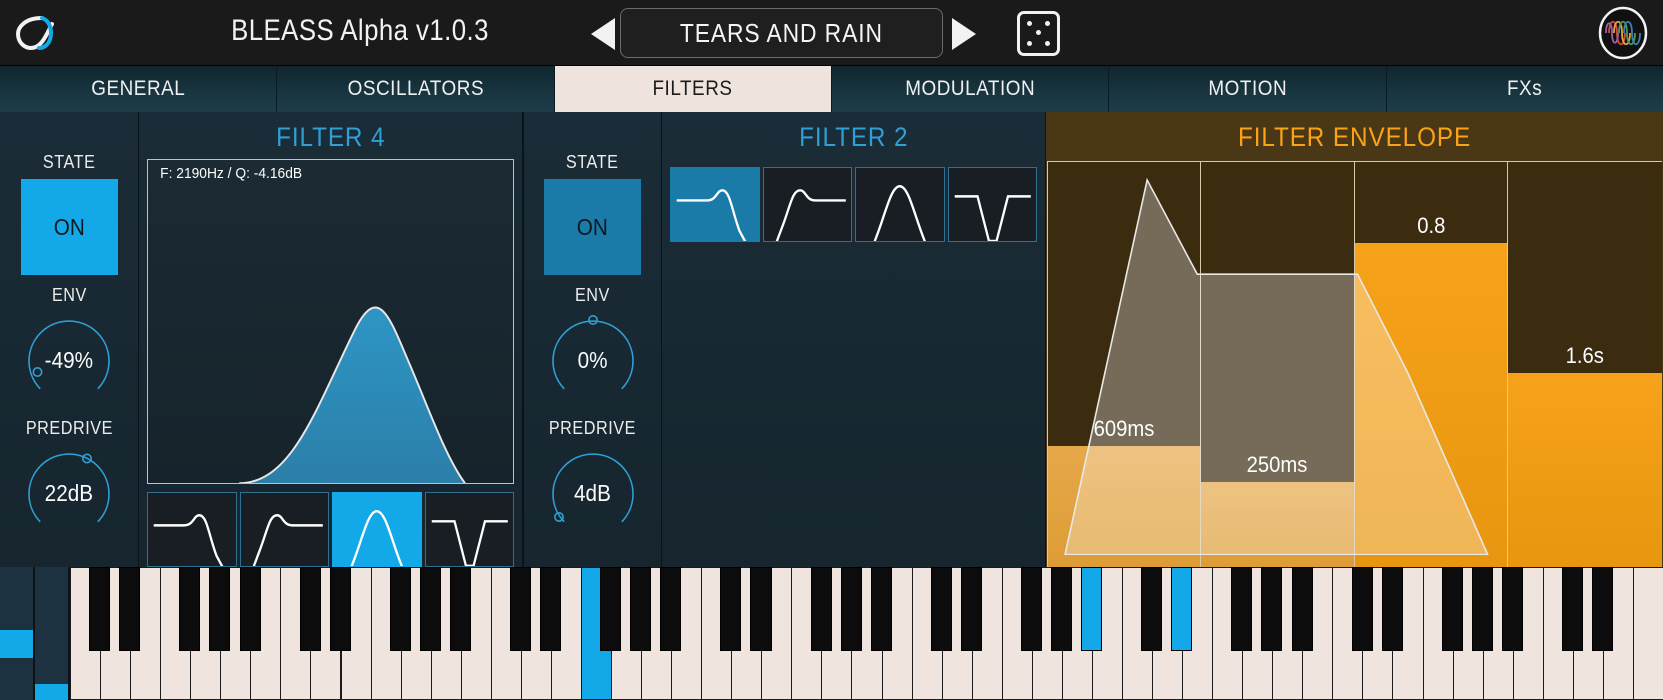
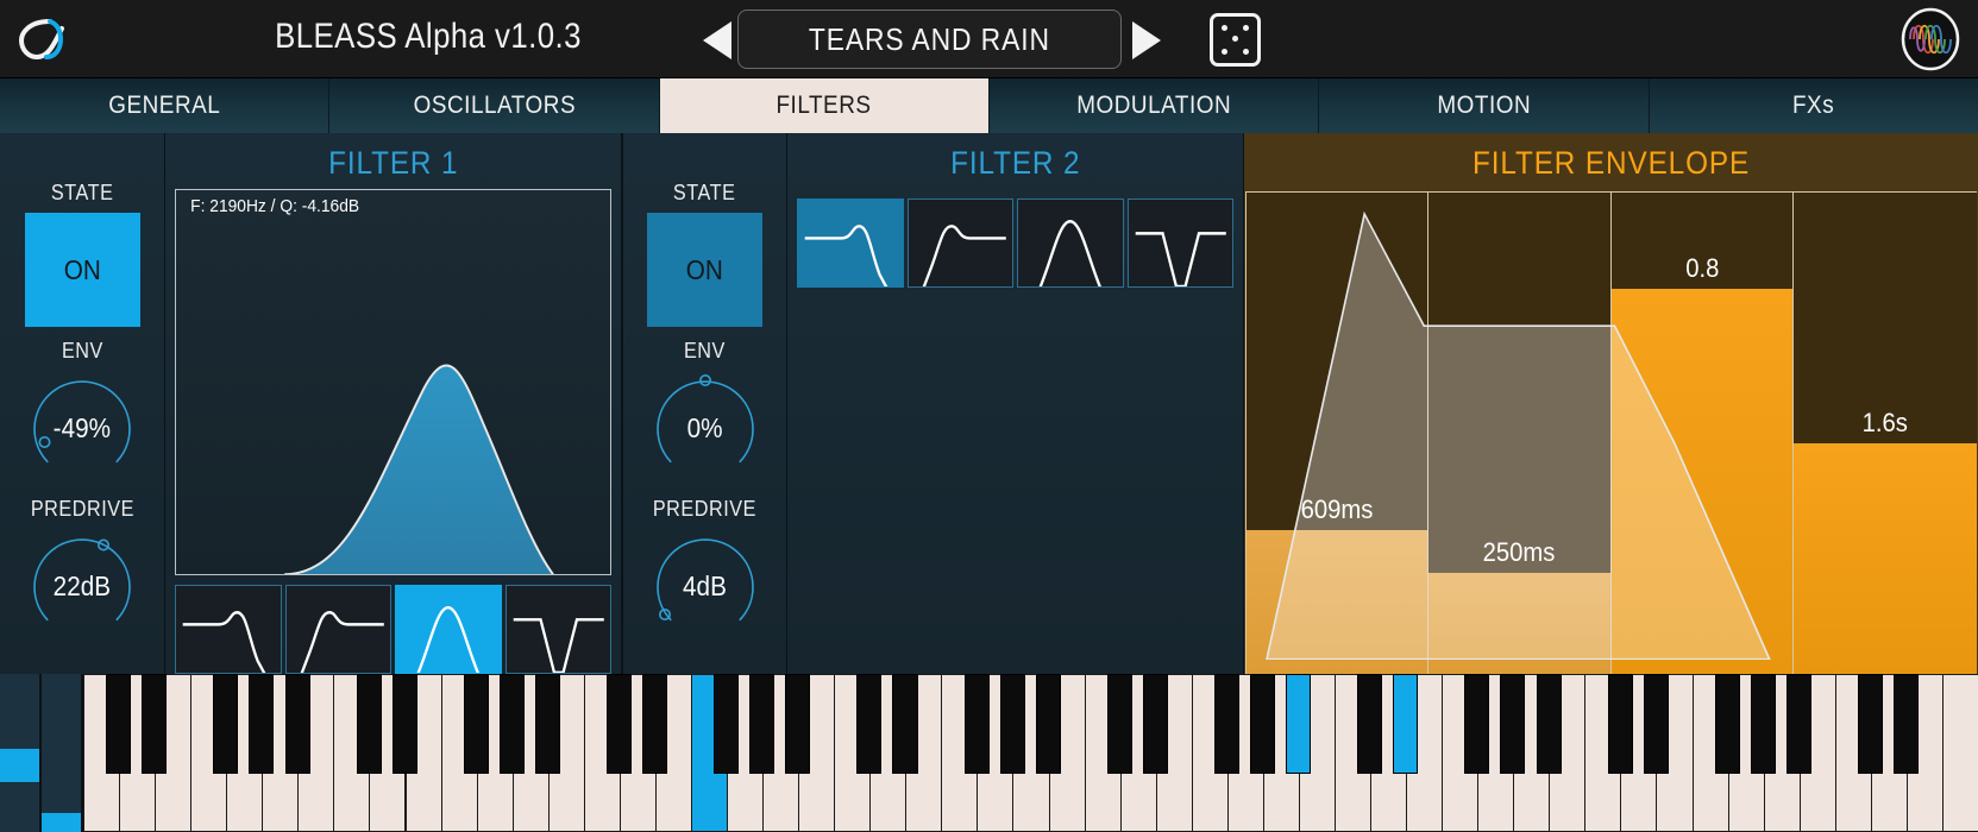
  BLEASS Alpha v1.0.3
  TEARS AND RAIN
  GENERAL
  OSCILLATORS
  FILTERS
  MODULATION
  MOTION
  FXs
  STATE
  ON
  ENV
  -49%
  PREDRIVE
  22dB
- FILTER 4
+ FILTER 1
  F: 2190Hz / Q: -4.16dB
  STATE
  ON
  ENV
  0%
  PREDRIVE
  4dB
  FILTER 2
  FILTER ENVELOPE
  609ms
  250ms
  0.8
  1.6s
